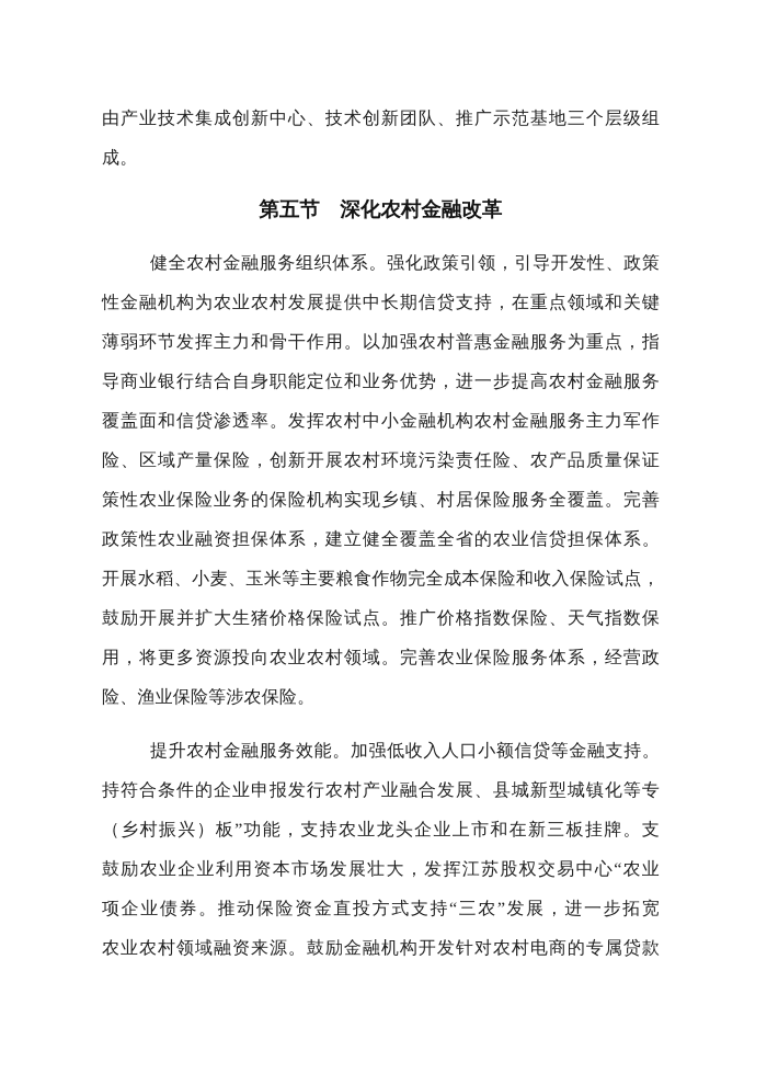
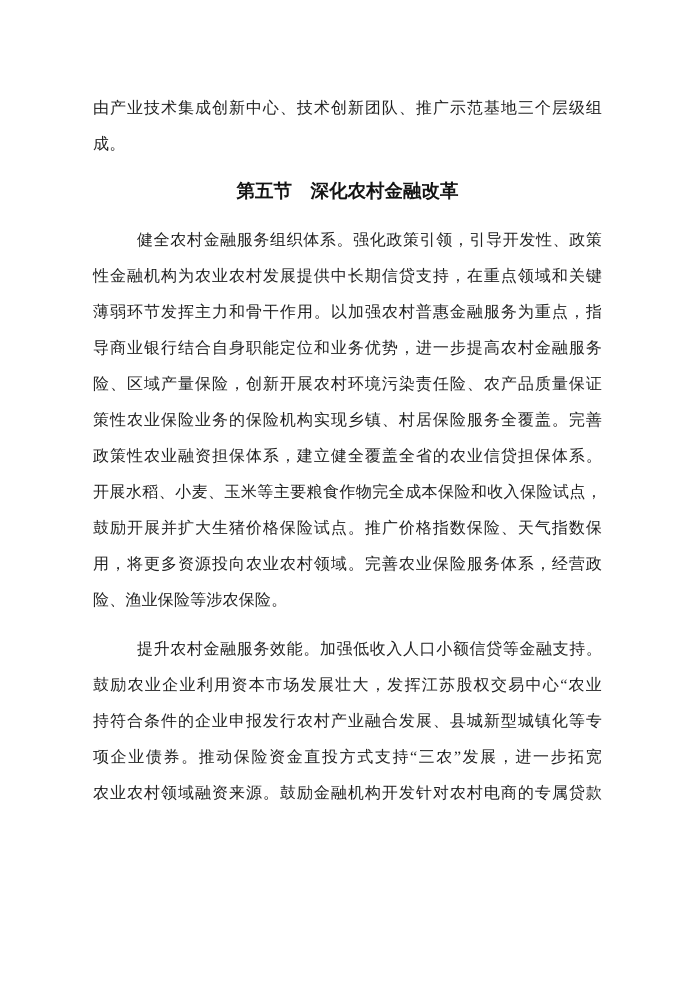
  由产业技术集成创新中心、技术创新团队、推广示范基地三个层级组
  成。
  第五节 深化农村金融改革
  健全农村金融服务组织体系。强化政策引领，引导开发性、政策
  性金融机构为农业农村发展提供中长期信贷支持，在重点领域和关键
  薄弱环节发挥主力和骨干作用。以加强农村普惠金融服务为重点，指
  导商业银行结合自身职能定位和业务优势，进一步提高农村金融服务
- 覆盖面和信贷渗透率。发挥农村中小金融机构农村金融服务主力军作
  险、区域产量保险，创新开展农村环境污染责任险、农产品质量保证
  策性农业保险业务的保险机构实现乡镇、村居保险服务全覆盖。完善
  政策性农业融资担保体系，建立健全覆盖全省的农业信贷担保体系。
  开展水稻、小麦、玉米等主要粮食作物完全成本保险和收入保险试点，
  鼓励开展并扩大生猪价格保险试点。推广价格指数保险、天气指数保
  用，将更多资源投向农业农村领域。完善农业保险服务体系，经营政
  险、渔业保险等涉农保险。
  提升农村金融服务效能。加强低收入人口小额信贷等金融支持。
- 持符合条件的企业申报发行农村产业融合发展、县城新型城镇化等专
+ 鼓励农业企业利用资本市场发展壮大，发挥江苏股权交易中心“农业
- （乡村振兴）板”功能，支持农业龙头企业上市和在新三板挂牌。支
- 鼓励农业企业利用资本市场发展壮大，发挥江苏股权交易中心“农业
+ 持符合条件的企业申报发行农村产业融合发展、县城新型城镇化等专
  项企业债券。推动保险资金直投方式支持“三农”发展，进一步拓宽
  农业农村领域融资来源。鼓励金融机构开发针对农村电商的专属贷款
